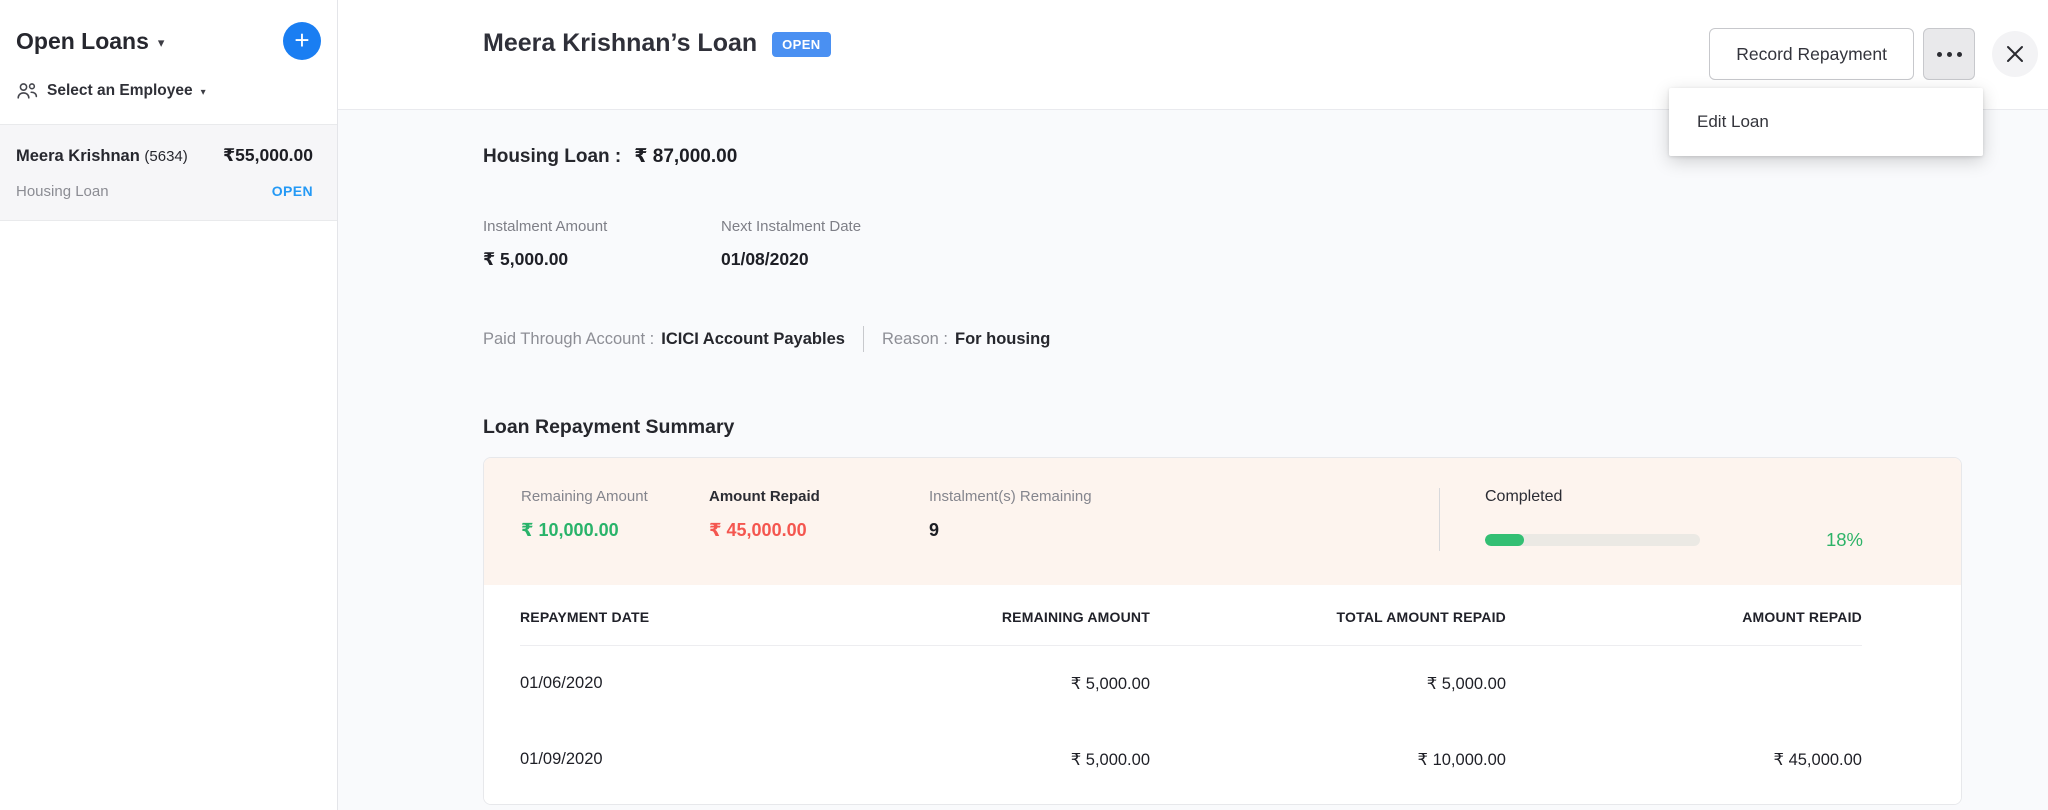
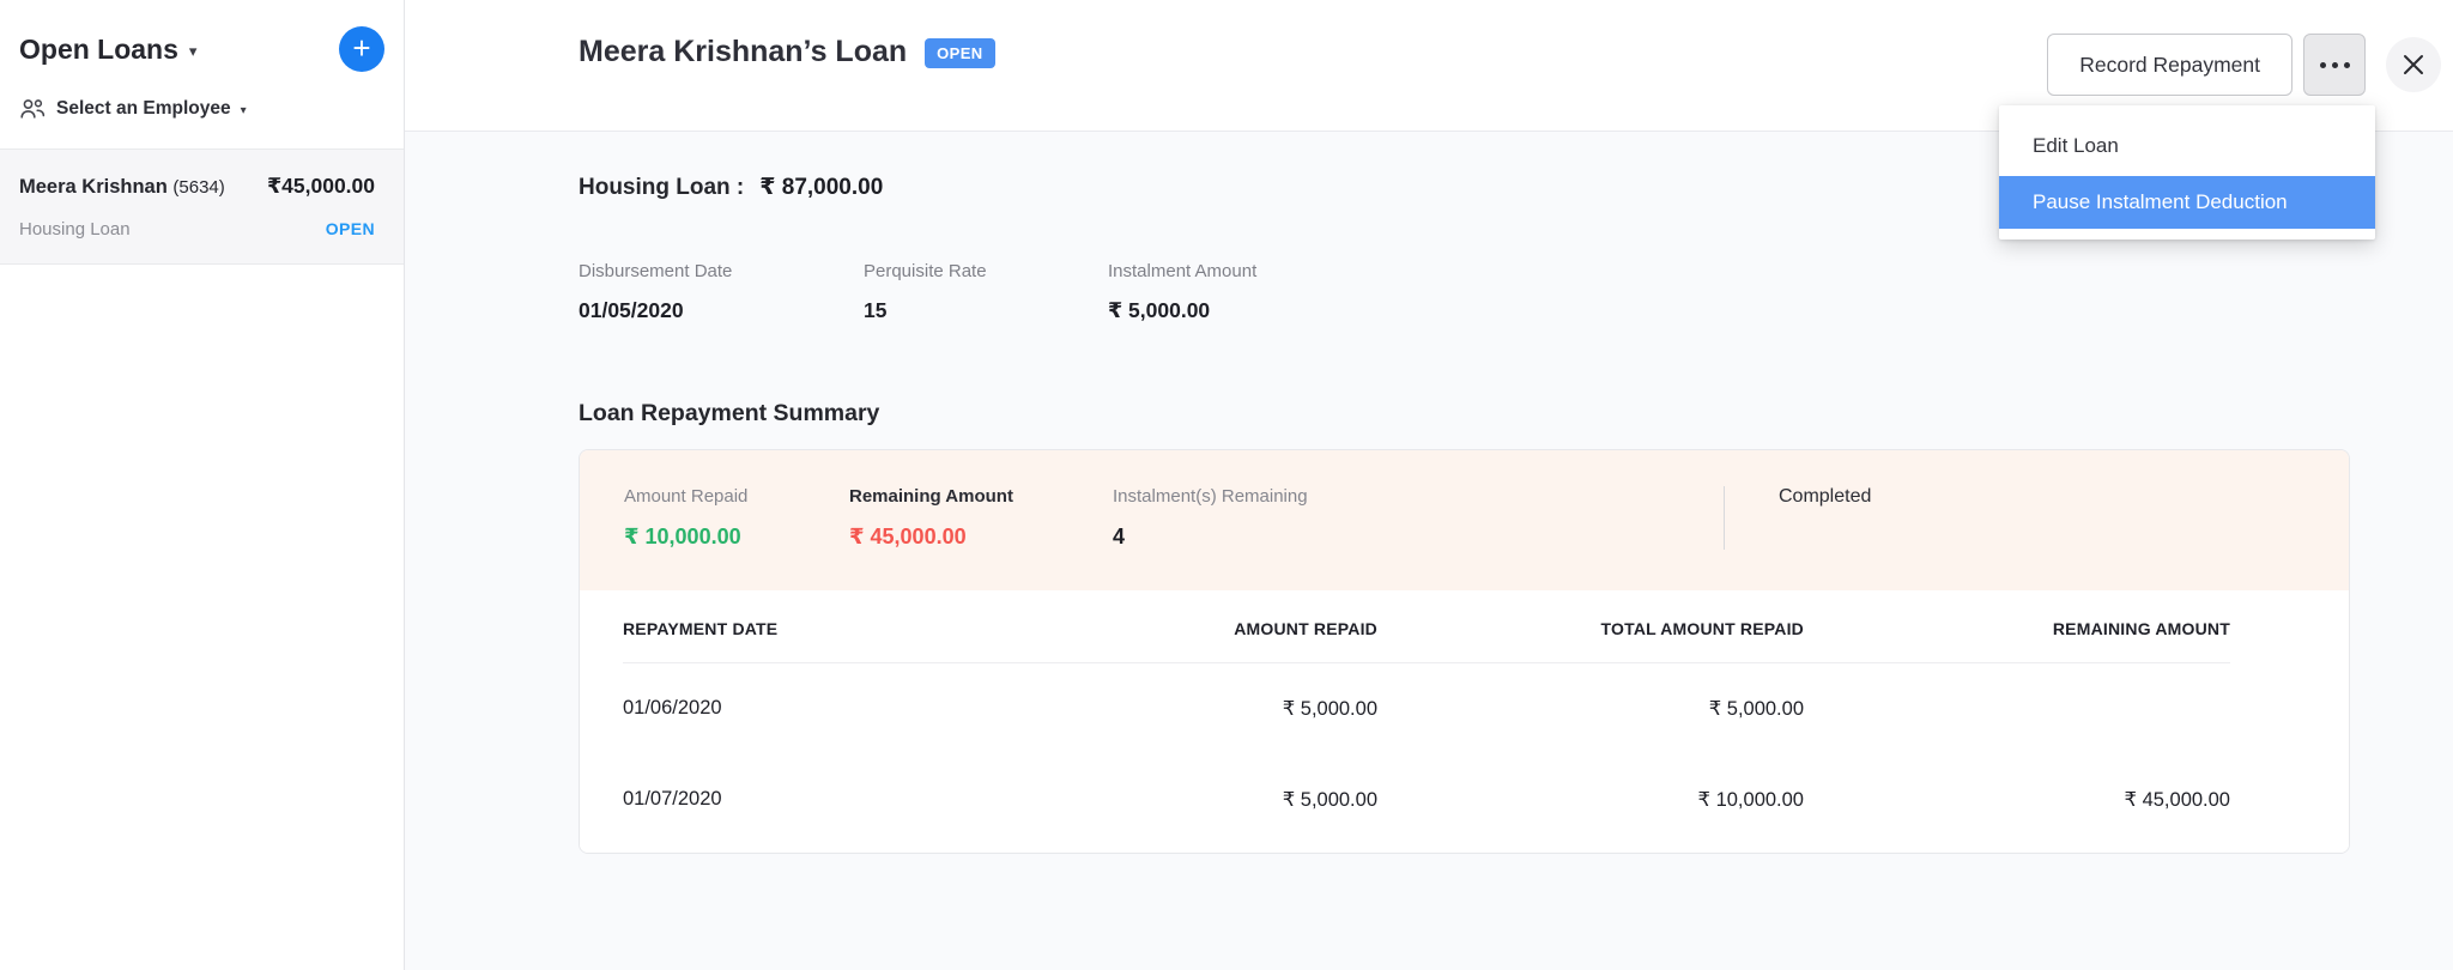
  Open Loans
  ▾
  +
  Select an Employee
  ▾
  Meera Krishnan (5634)
- ₹55,000.00
+ ₹45,000.00
  Housing Loan
  OPEN
  Meera Krishnan’s Loan
  OPEN
  Record Repayment
  Edit Loan
+ Pause Instalment Deduction
  Housing Loan :
  ₹ 87,000.00
+ Disbursement Date
+ 01/05/2020
+ Perquisite Rate
+ 15
  Instalment Amount
  ₹ 5,000.00
- Next Instalment Date
- 01/08/2020
- Paid Through Account :
- ICICI Account Payables
- Reason :
- For housing
  Loan Repayment Summary
- Remaining Amount
+ Amount Repaid
  ₹ 10,000.00
- Amount Repaid
+ Remaining Amount
  ₹ 45,000.00
  Instalment(s) Remaining
- 9
+ 4
  Completed
- 18%
  REPAYMENT DATE
- REMAINING AMOUNT
+ AMOUNT REPAID
  TOTAL AMOUNT REPAID
- AMOUNT REPAID
+ REMAINING AMOUNT
  01/06/2020
  ₹ 5,000.00
  ₹ 5,000.00
- 01/09/2020
+ 01/07/2020
  ₹ 5,000.00
  ₹ 10,000.00
  ₹ 45,000.00
